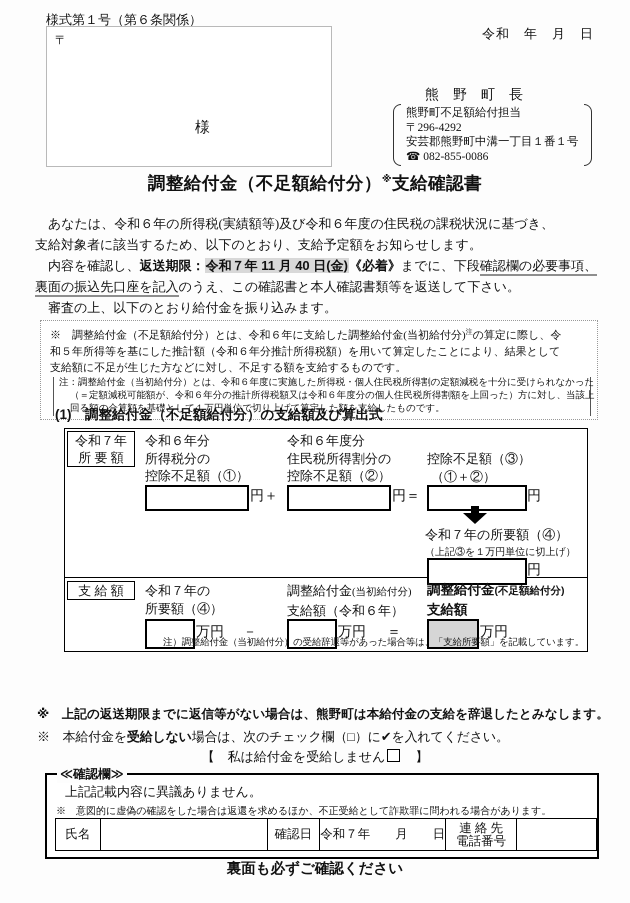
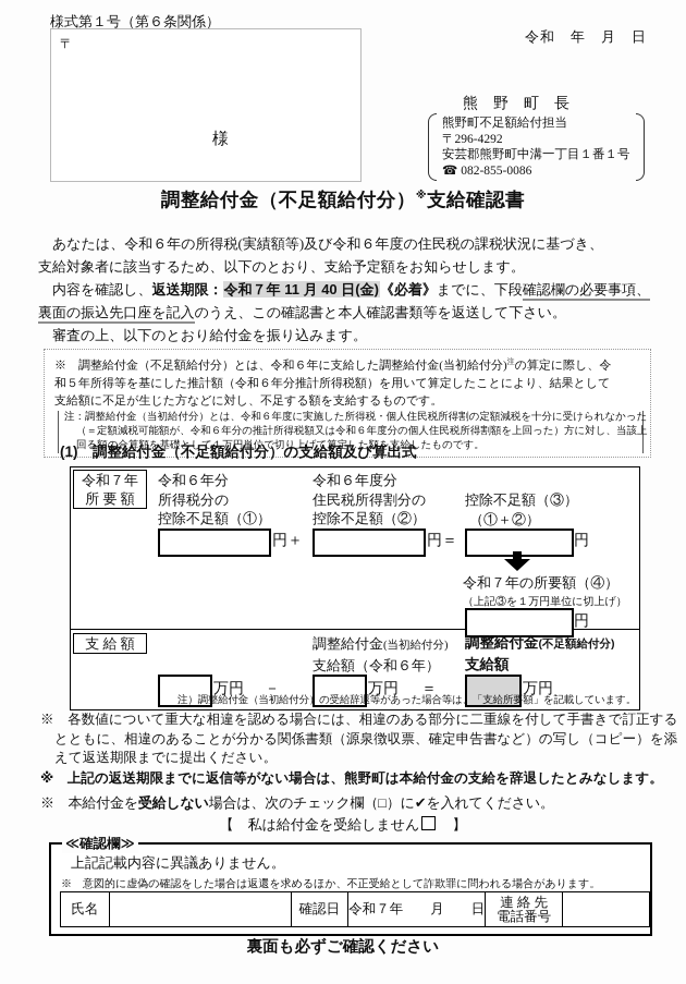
  様式第１号（第６条関係）
  令和 年 月 日
  〒
  様
  熊 野 町 長
  熊野町不足額給付担当
  〒296-4292
  安芸郡熊野町中溝一丁目１番１号
  ☎ 082-855-0086
  調整給付金（不足額給付分）※支給確認書
  あなたは、令和６年の所得税(実績額等)及び令和６年度の住民税の課税状況に基づき、
  支給対象者に該当するため、以下のとおり、支給予定額をお知らせします。
  内容を確認し、返送期限：令和７年 11 月 40 日(金)《必着》までに、下段確認欄の必要事項、
  裏面の振込先口座を記入のうえ、この確認書と本人確認書類等を返送して下さい。
  審査の上、以下のとおり給付金を振り込みます。
  ※ 調整給付金（不足額給付分）とは、令和６年に支給した調整給付金(当初給付分)注の算定に際し、令
  和５年所得等を基にした推計額（令和６年分推計所得税額）を用いて算定したことにより、結果として
  支給額に不足が生じた方などに対し、不足する額を支給するものです。
  注：調整給付金（当初給付分）とは、令和６年度に実施した所得税・個人住民税所得割の定額減税を十分に受けられなかった
  （＝定額減税可能額が、令和６年分の推計所得税額又は令和６年度分の個人住民税所得割額を上回った）方に対し、当該上
  回る額の合算額を基礎として１万円単位で切り上げて算定した額を支給したものです。
  (1) 調整給付金（不足額給付分）の支給額及び算出式
  令和７年
  所 要 額
  令和６年分
  所得税分の
  控除不足額（①）
  円＋
  令和６年度分
  住民税所得割分の
  控除不足額（②）
  円＝
  控除不足額（③）
  （①＋②）
  円
  令和７年の所要額（④）
  （上記③を１万円単位に切上げ）
  円
  支 給 額
- 令和７年の
- 所要額（④）
  万円
  －
  調整給付金(当初給付分)
  支給額（令和６年）
  万円
  ＝
  調整給付金(不足額給付分)
  支給額
  万円
  注）調整給付金（当初給付分）の受給辞退等があった場合等は、「支給所要額」を記載しています。
+ ※ 各数値について重大な相違を認める場合には、相違のある部分に二重線を付して手書きで訂正する
+ とともに、相違のあることが分かる関係書類（源泉徴収票、確定申告書など）の写し（コピー）を添
+ えて返送期限までに提出ください。
  ※ 上記の返送期限までに返信等がない場合は、熊野町は本給付金の支給を辞退したとみなします。
  ※ 本給付金を受給しない場合は、次のチェック欄（□）に✔を入れてください。
  【 私は給付金を受給しません 】
  ≪確認欄≫
  上記記載内容に異議ありません。
  ※ 意図的に虚偽の確認をした場合は返還を求めるほか、不正受給として詐欺罪に問われる場合があります。
  氏名		確認日	令和７年 月 日	連 絡 先電話番号
  裏面も必ずご確認ください
